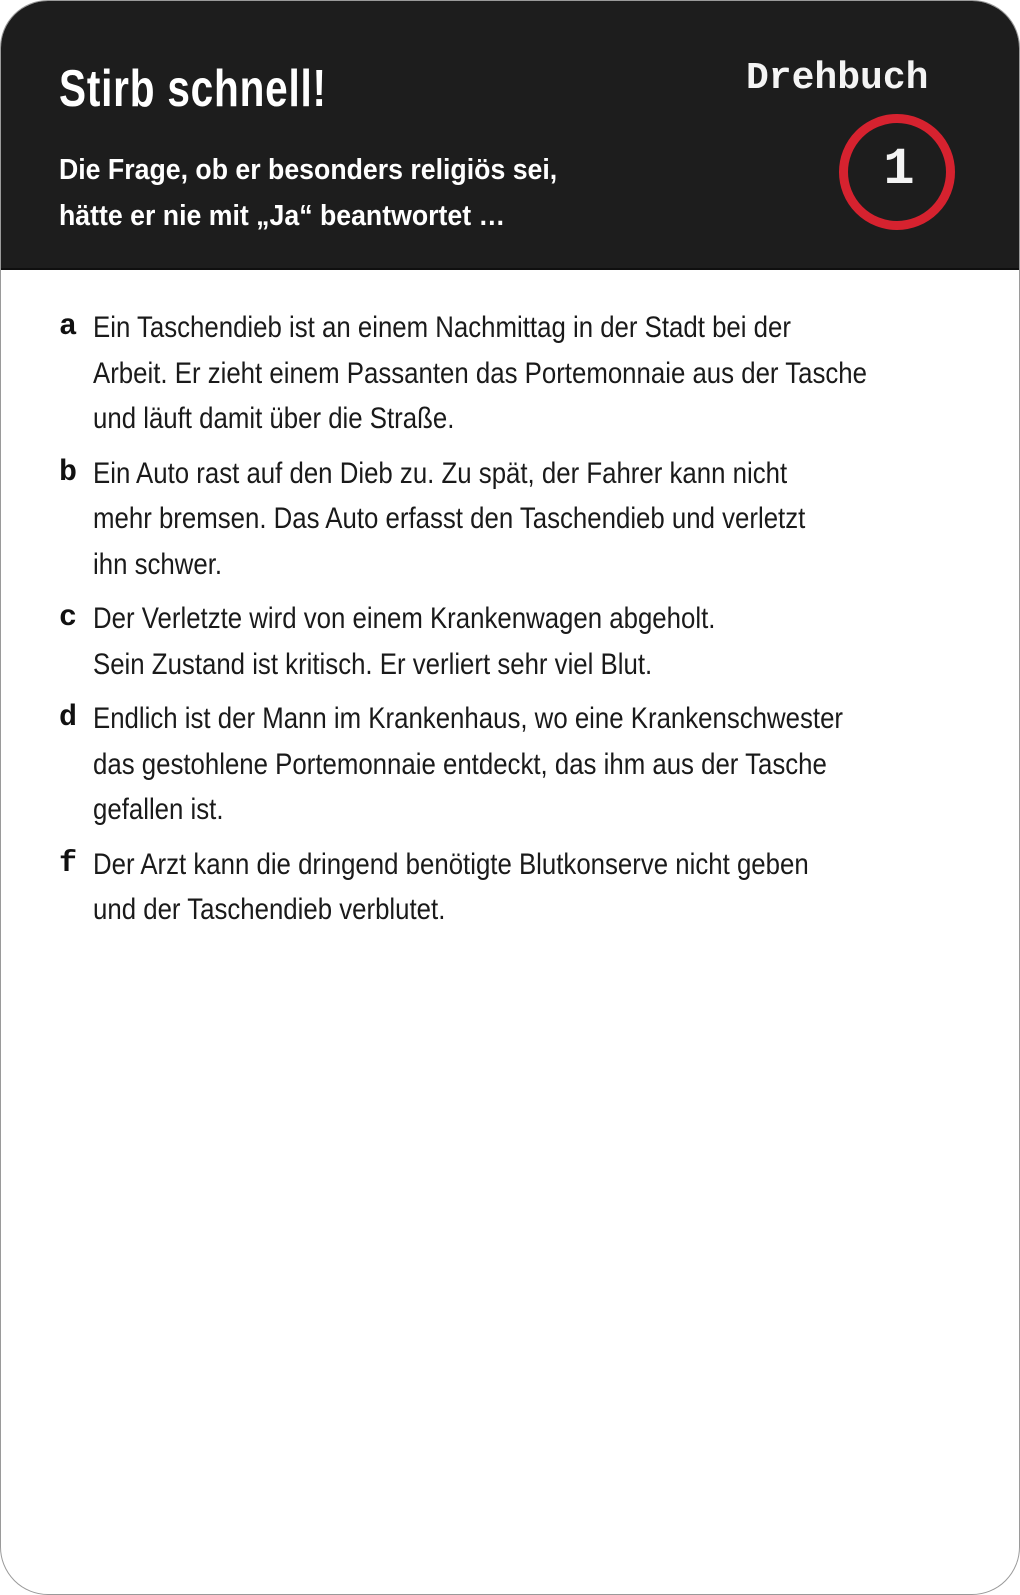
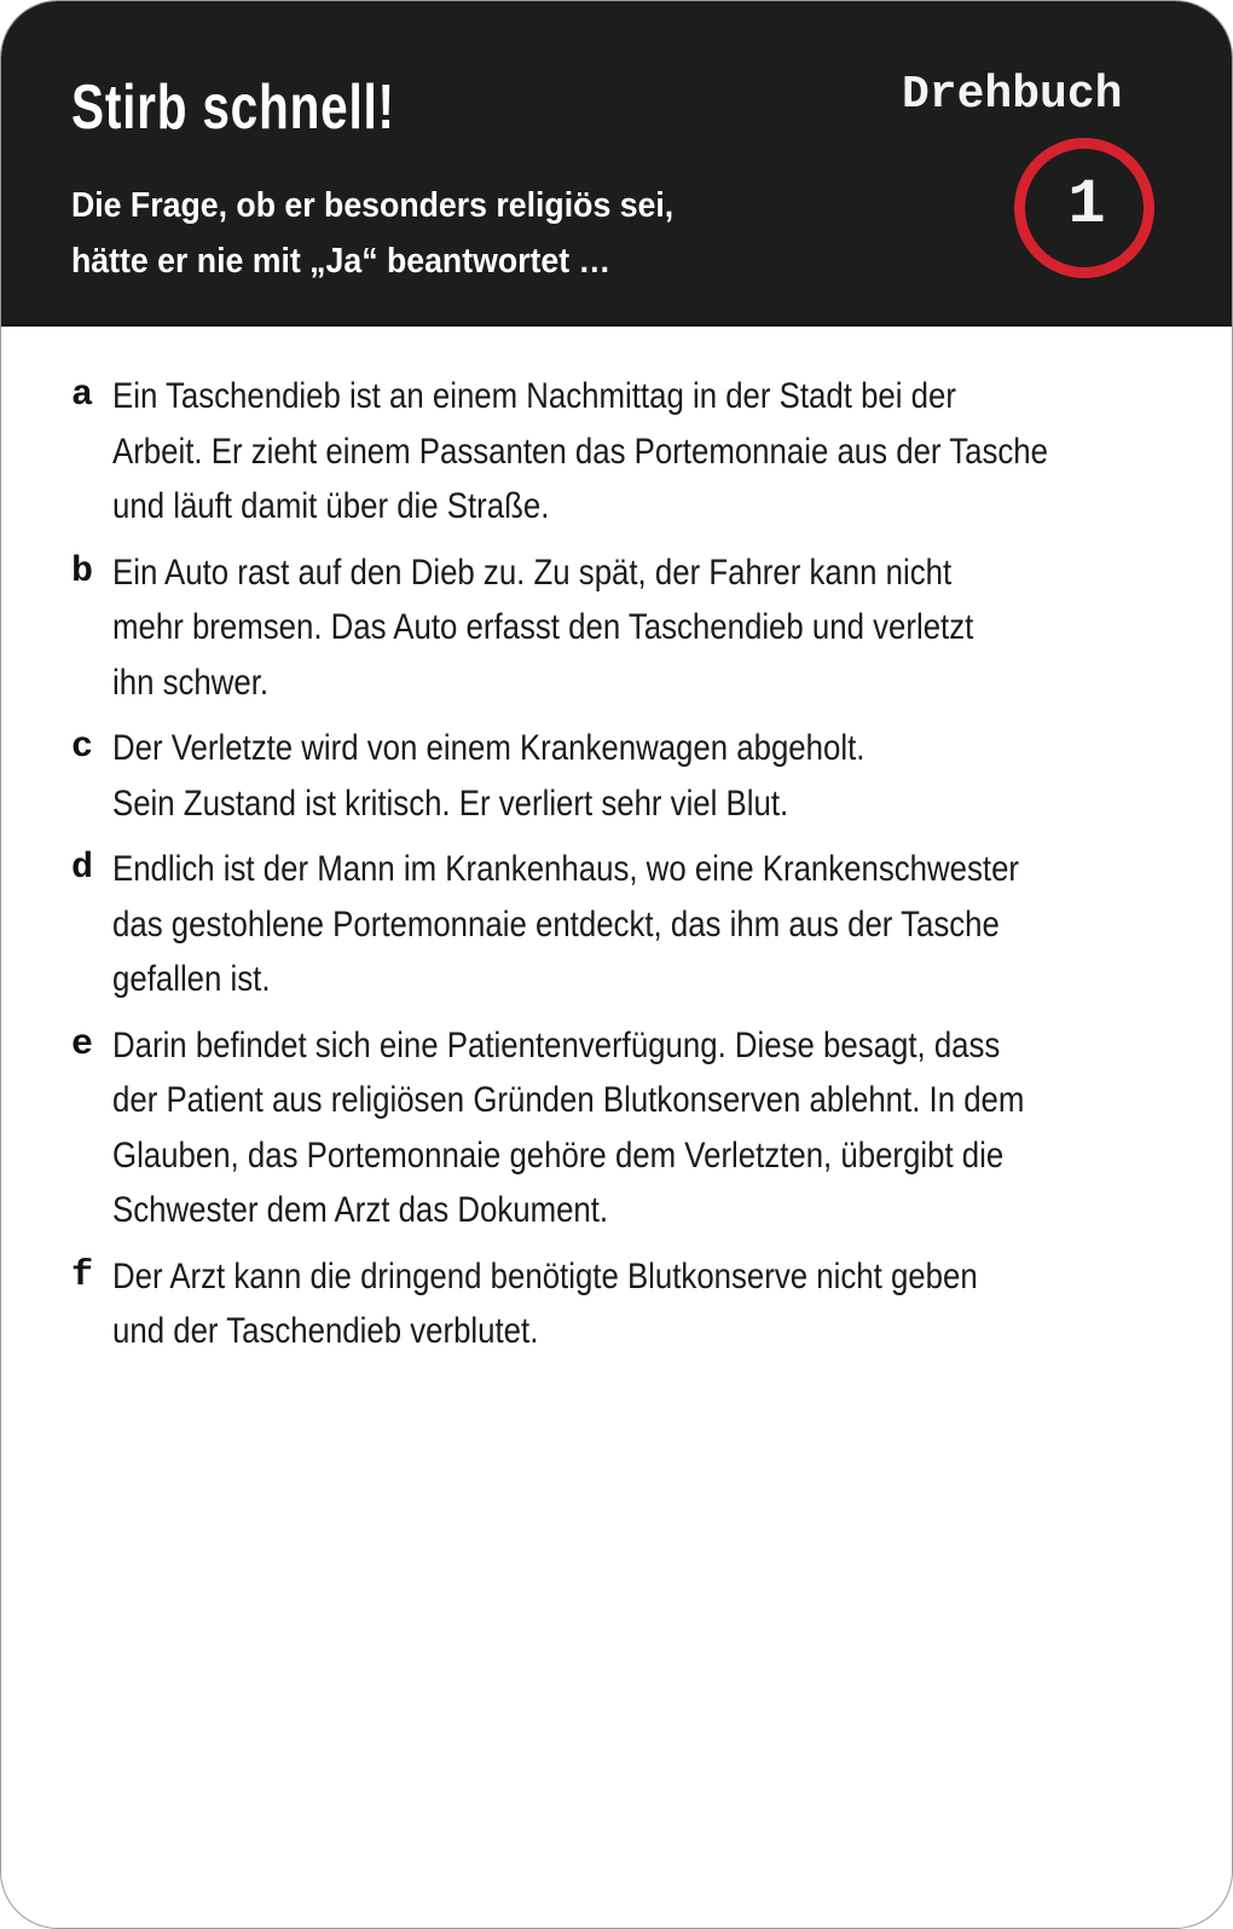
  Stirb schnell!
  Die Frage, ob er besonders religiös sei,
  hätte er nie mit „Ja“ beantwortet …
  Drehbuch
  1
  a
  Ein Taschendieb ist an einem Nachmittag in der Stadt bei der
  Arbeit. Er zieht einem Passanten das Portemonnaie aus der Tasche
  und läuft damit über die Straße.
  b
  Ein Auto rast auf den Dieb zu. Zu spät, der Fahrer kann nicht
  mehr bremsen. Das Auto erfasst den Taschendieb und verletzt
  ihn schwer.
  c
  Der Verletzte wird von einem Krankenwagen abgeholt.
  Sein Zustand ist kritisch. Er verliert sehr viel Blut.
  d
  Endlich ist der Mann im Krankenhaus, wo eine Krankenschwester
  das gestohlene Portemonnaie entdeckt, das ihm aus der Tasche
  gefallen ist.
+ e
+ Darin befindet sich eine Patientenverfügung. Diese besagt, dass
+ der Patient aus religiösen Gründen Blutkonserven ablehnt. In dem
+ Glauben, das Portemonnaie gehöre dem Verletzten, übergibt die
+ Schwester dem Arzt das Dokument.
  f
  Der Arzt kann die dringend benötigte Blutkonserve nicht geben
  und der Taschendieb verblutet.
